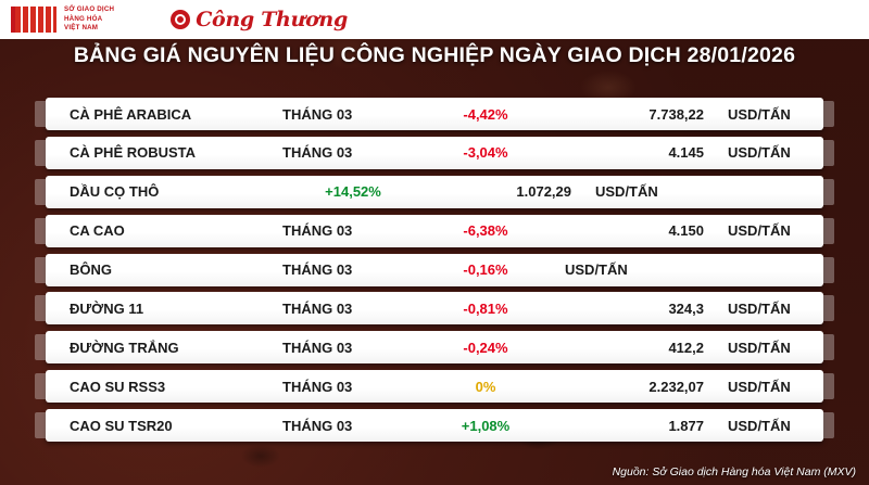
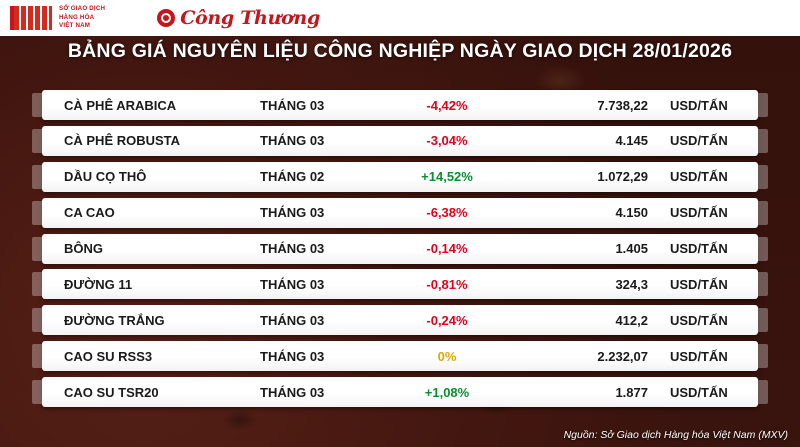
  Công Thương
  BẢNG GIÁ NGUYÊN LIỆU CÔNG NGHIỆP NGÀY GIAO DỊCH 28/01/2026
  CÀ PHÊ ARABICA
  THÁNG 03
  -4,42%
  7.738,22
  USD/TẤN
  CÀ PHÊ ROBUSTA
  THÁNG 03
  -3,04%
  4.145
  USD/TẤN
  DẦU CỌ THÔ
+ THÁNG 02
  +14,52%
  1.072,29
  USD/TẤN
  CA CAO
  THÁNG 03
  -6,38%
  4.150
  USD/TẤN
  BÔNG
  THÁNG 03
- -0,16%
+ -0,14%
+ 1.405
  USD/TẤN
  ĐƯỜNG 11
  THÁNG 03
  -0,81%
  324,3
  USD/TẤN
  ĐƯỜNG TRẮNG
  THÁNG 03
  -0,24%
  412,2
  USD/TẤN
  CAO SU RSS3
  THÁNG 03
  0%
  2.232,07
  USD/TẤN
  CAO SU TSR20
  THÁNG 03
  +1,08%
  1.877
  USD/TẤN
  Nguồn: Sở Giao dịch Hàng hóa Việt Nam (MXV)
